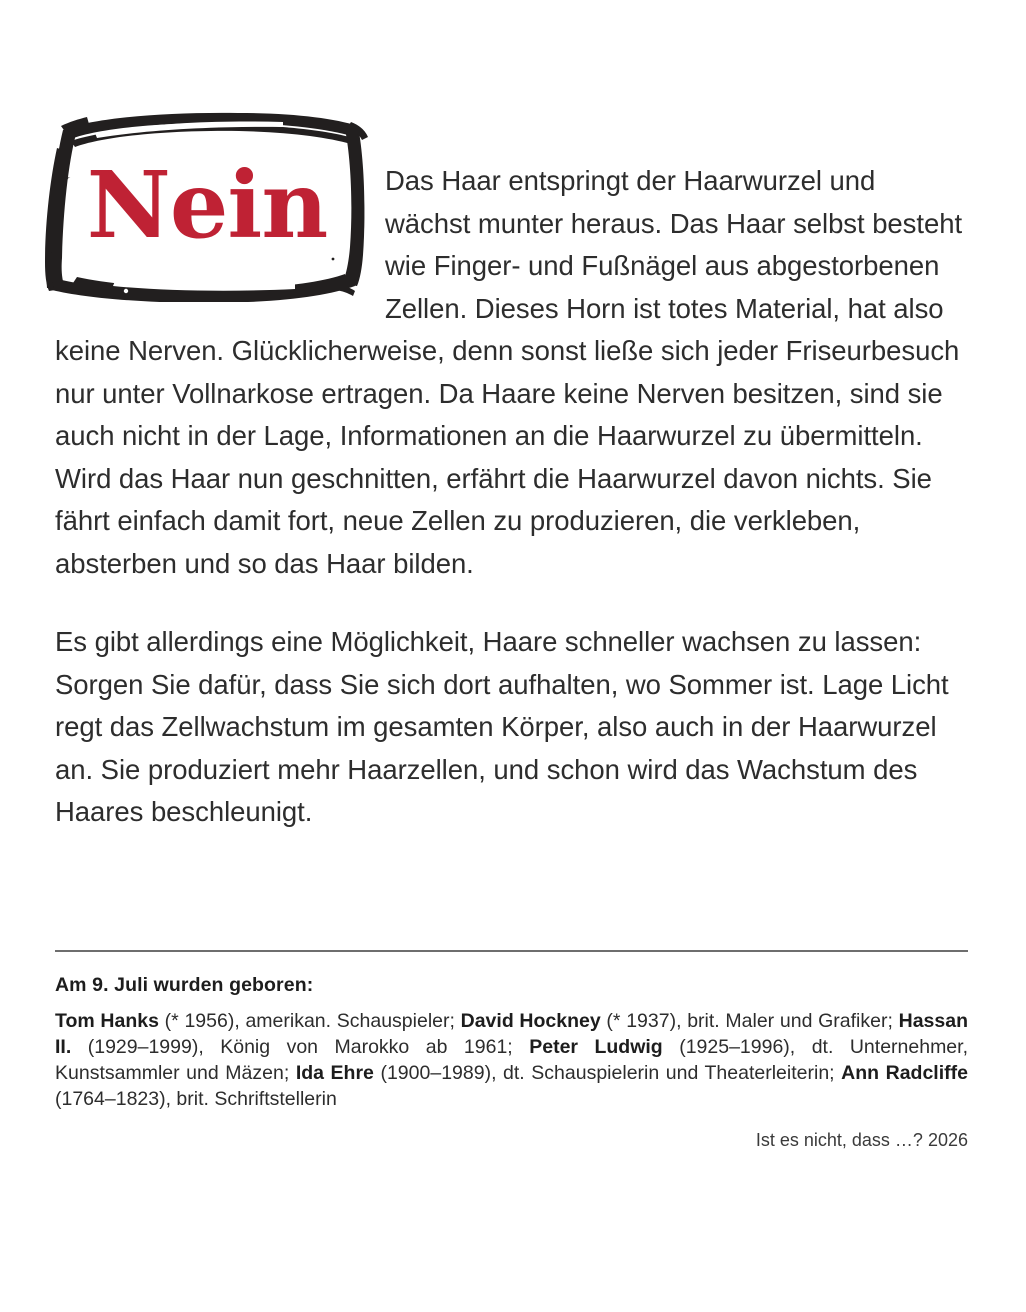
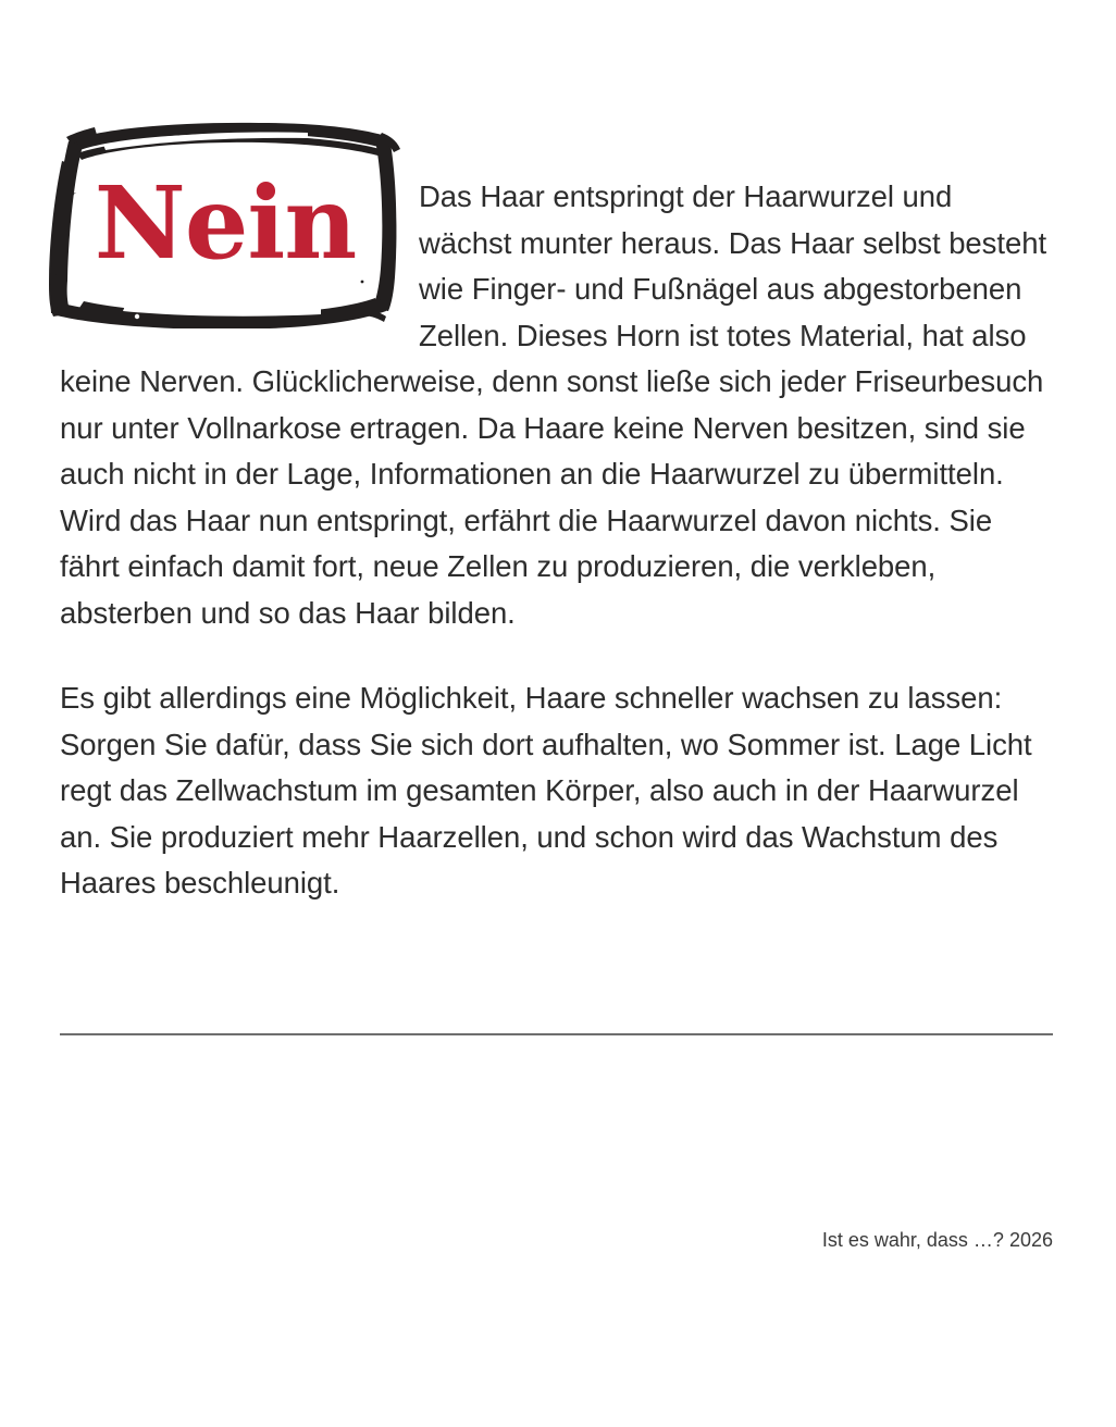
  Nein
- Das Haar entspringt der Haarwurzel und wächst munter heraus. Das Haar selbst besteht wie Finger- und Fußnägel aus abgestorbenen Zellen. Dieses Horn ist totes Material, hat also keine Nerven. Glücklicherweise, denn sonst ließe sich jeder Friseurbesuch nur unter Vollnarkose ertragen. Da Haare keine Nerven besitzen, sind sie auch nicht in der Lage, Informationen an die Haarwurzel zu übermitteln. Wird das Haar nun geschnitten, erfährt die Haarwurzel davon nichts. Sie fährt einfach damit fort, neue Zellen zu produzieren, die verkleben, absterben und so das Haar bilden.
+ Das Haar entspringt der Haarwurzel und wächst munter heraus. Das Haar selbst besteht wie Finger- und Fußnägel aus abgestorbenen Zellen. Dieses Horn ist totes Material, hat also keine Nerven. Glücklicherweise, denn sonst ließe sich jeder Friseurbesuch nur unter Vollnarkose ertragen. Da Haare keine Nerven besitzen, sind sie auch nicht in der Lage, Informationen an die Haarwurzel zu übermitteln. Wird das Haar nun entspringt, erfährt die Haarwurzel davon nichts. Sie fährt einfach damit fort, neue Zellen zu produzieren, die verkleben, absterben und so das Haar bilden.
  Es gibt allerdings eine Möglichkeit, Haare schneller wachsen zu lassen: Sorgen Sie dafür, dass Sie sich dort aufhalten, wo Sommer ist. Lage Licht regt das Zellwachstum im gesamten Körper, also auch in der Haarwurzel an. Sie produziert mehr Haarzellen, und schon wird das Wachstum des Haares beschleunigt.
- Am 9. Juli wurden geboren:
- Tom Hanks (* 1956), amerikan. Schauspieler; David Hockney (* 1937), brit. Maler und Grafiker; Hassan II. (1929–1999), König von Marokko ab 1961; Peter Ludwig (1925–1996), dt. Unternehmer, Kunstsammler und Mäzen; Ida Ehre (1900–1989), dt. Schauspielerin und Theaterleiterin; Ann Radcliffe (1764–1823), brit. Schriftstellerin
- Ist es nicht, dass …? 2026
+ Ist es wahr, dass …? 2026
